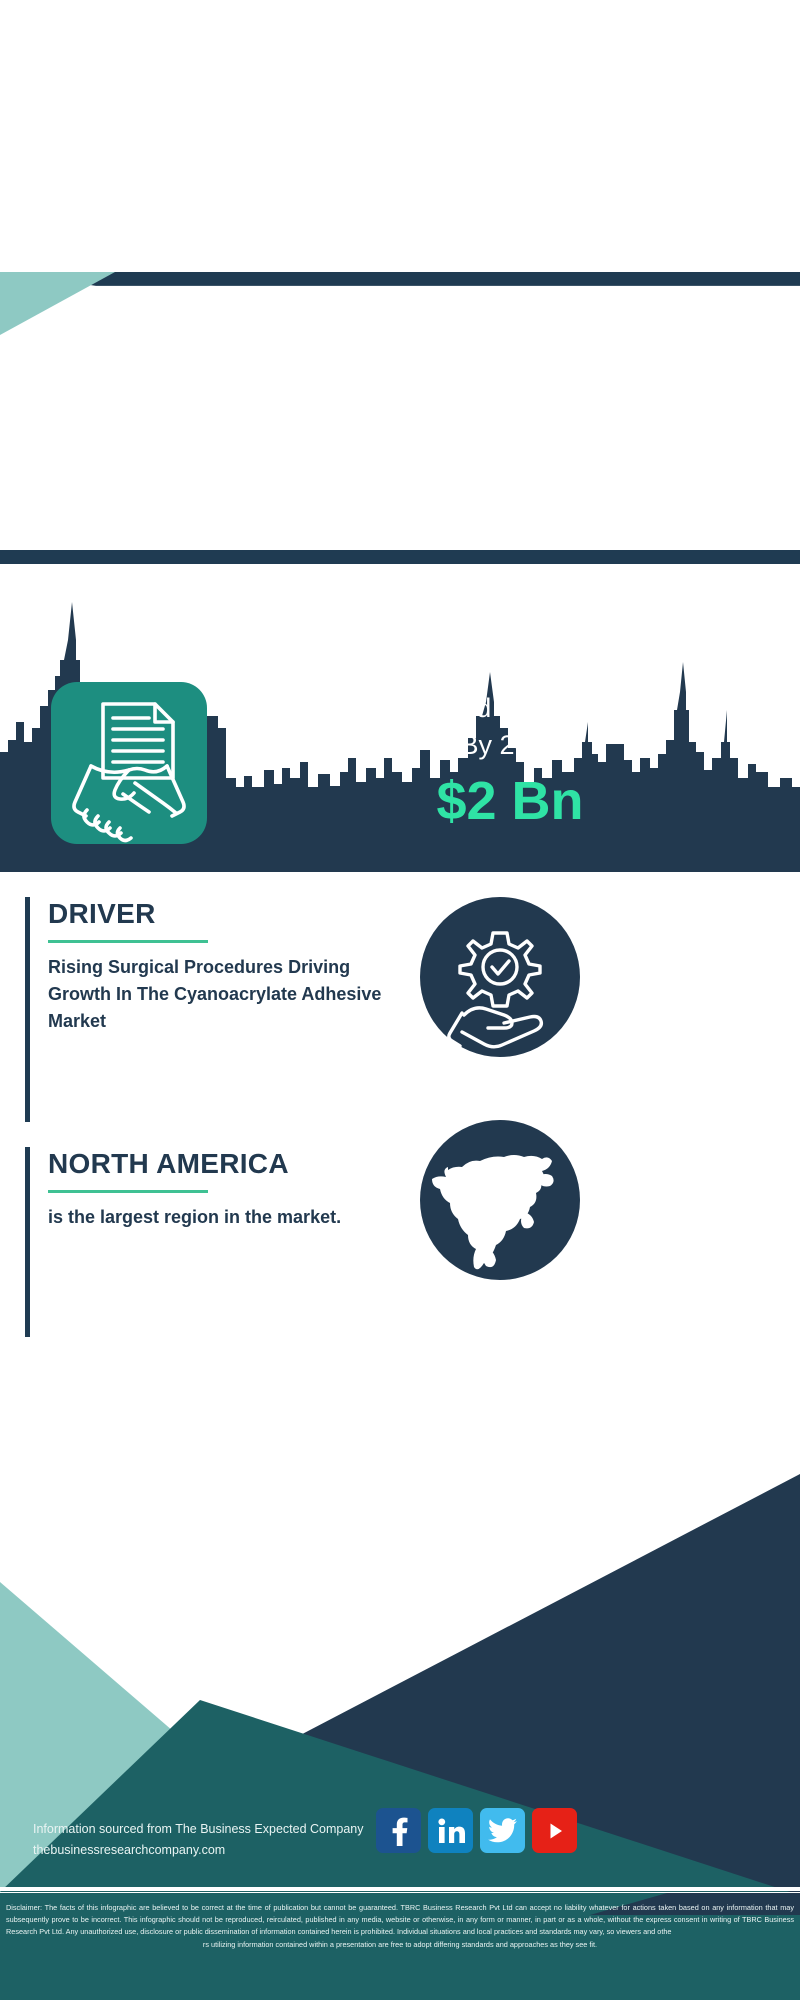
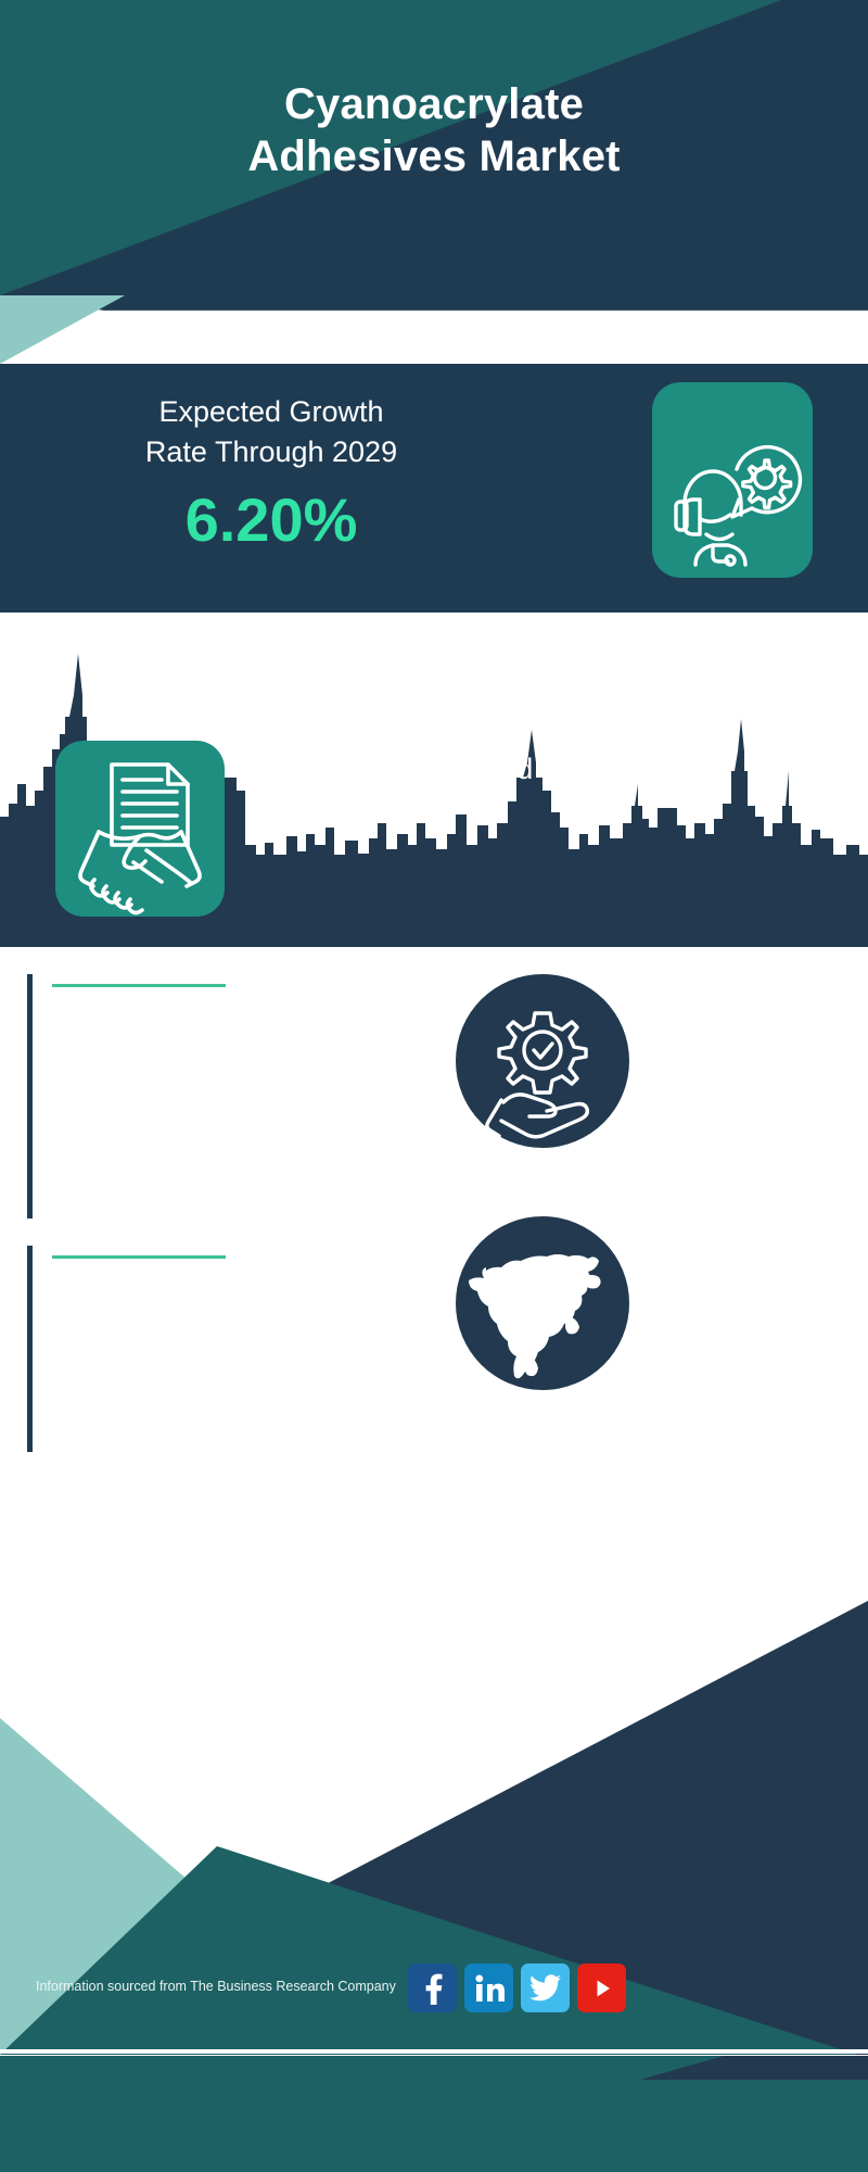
+ Cyanoacrylate
+ Adhesives Market
+ Expected Growth
+ Rate Through 2029
+ 6.20%
  Expected Market Size
- By 2029
- $2 Bn
- DRIVER
- Rising Surgical Procedures Driving Growth In The Cyanoacrylate Adhesive Market
- NORTH AMERICA
- is the largest region in the market.
- Information sourced from The Business Expected Company
+ Information sourced from The Business Research Company
- thebusinessresearchcompany.com
- Disclaimer: The facts of this infographic are believed to be correct at the time of publication but cannot be guaranteed. TBRC Business Research Pvt Ltd can accept no liability whatever for actions taken based on any information that may subsequently prove to be incorrect. This infographic should not be reproduced, reirculated, published in any media, website or otherwise, in any form or manner, in part or as a whole, without the express consent in writing of TBRC Business Research Pvt Ltd. Any unauthorized use, disclosure or public dissemination of information contained herein is prohibited. Individual situations and local practices and standards may vary, so viewers and othe
- rs utilizing information contained within a presentation are free to adopt differing standards and approaches as they see fit.
